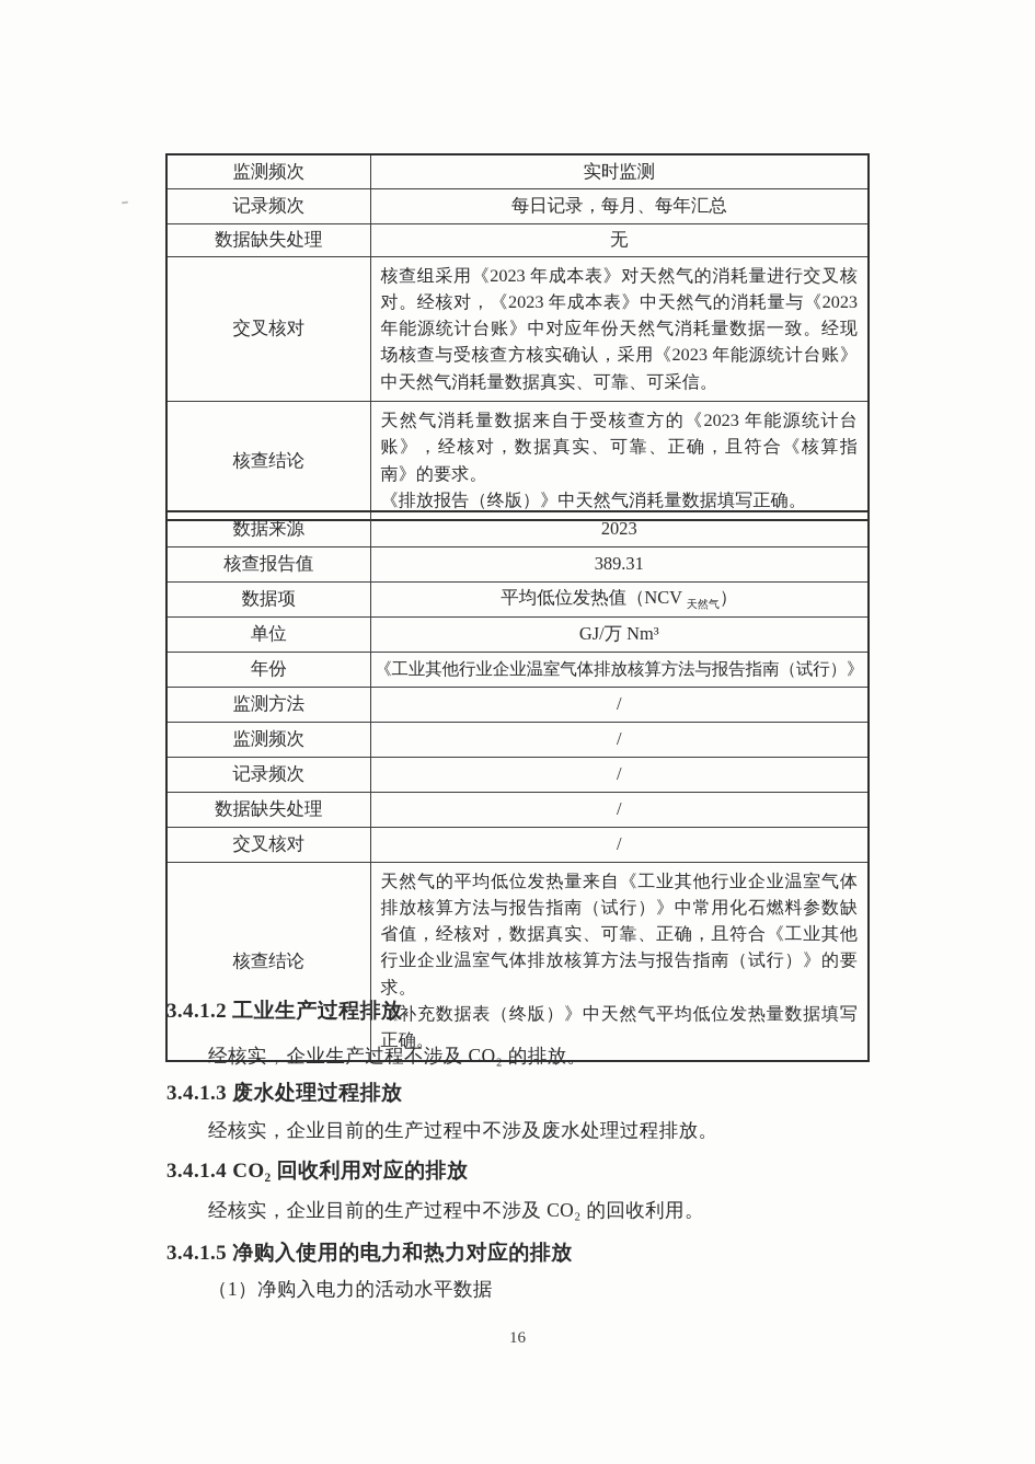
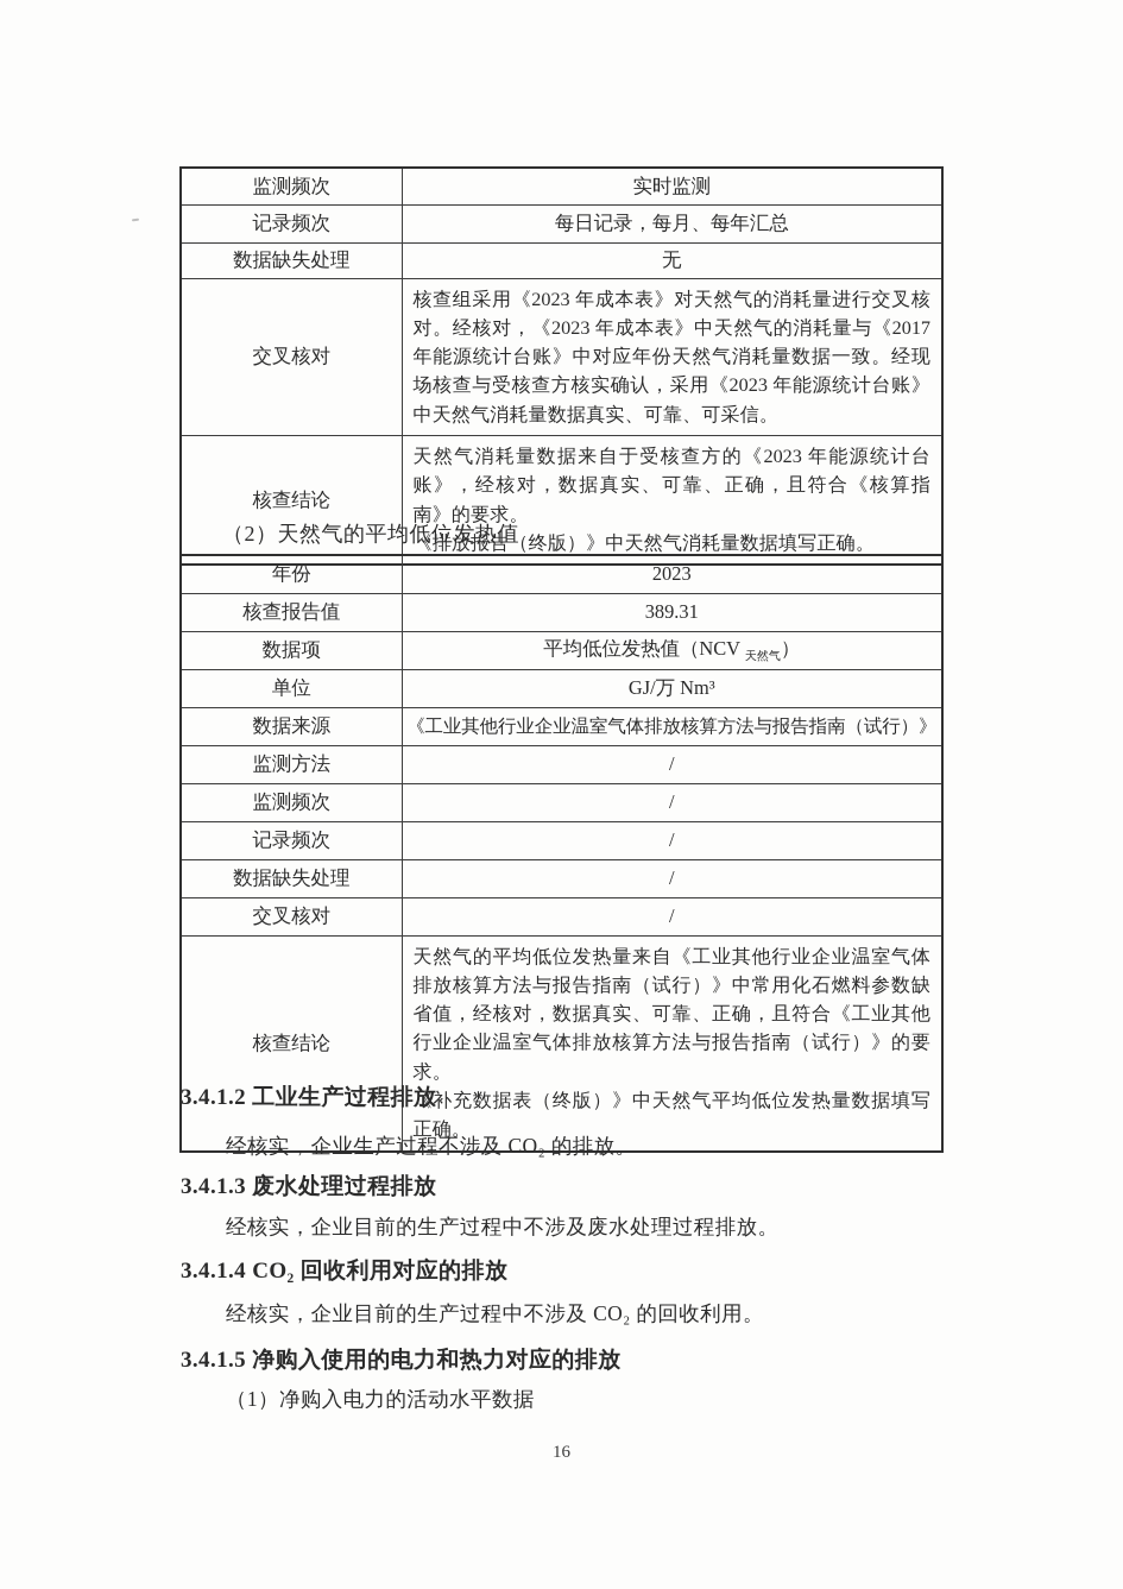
  监测频次	实时监测
  记录频次	每日记录，每月、每年汇总
  数据缺失处理	无
- 交叉核对	核查组采用《2023 年成本表》对天然气的消耗量进行交叉核对。经核对，《2023 年成本表》中天然气的消耗量与《2023 年能源统计台账》中对应年份天然气消耗量数据一致。经现场核查与受核查方核实确认，采用《2023 年能源统计台账》中天然气消耗量数据真实、可靠、可采信。
+ 交叉核对	核查组采用《2023 年成本表》对天然气的消耗量进行交叉核对。经核对，《2023 年成本表》中天然气的消耗量与《2017 年能源统计台账》中对应年份天然气消耗量数据一致。经现场核查与受核查方核实确认，采用《2023 年能源统计台账》中天然气消耗量数据真实、可靠、可采信。
  核查结论	天然气消耗量数据来自于受核查方的《2023 年能源统计台账》，经核对，数据真实、可靠、正确，且符合《核算指南》的要求。 《排放报告（终版）》中天然气消耗量数据填写正确。
+ （2）天然气的平均低位发热值
- 数据来源	2023
+ 年份	2023
  核查报告值	389.31
  数据项	平均低位发热值（NCV 天然气）
  单位	GJ/万 Nm³
- 年份	《工业其他行业企业温室气体排放核算方法与报告指南（试行）》
+ 数据来源	《工业其他行业企业温室气体排放核算方法与报告指南（试行）》
  监测方法	/
  监测频次	/
  记录频次	/
  数据缺失处理	/
  交叉核对	/
  核查结论	天然气的平均低位发热量来自《工业其他行业企业温室气体排放核算方法与报告指南（试行）》中常用化石燃料参数缺省值，经核对，数据真实、可靠、正确，且符合《工业其他行业企业温室气体排放核算方法与报告指南（试行）》的要求。 《补充数据表（终版）》中天然气平均低位发热量数据填写正确。
  3.4.1.2 工业生产过程排放
  经核实，企业生产过程不涉及 CO₂ 的排放。
  3.4.1.3 废水处理过程排放
  经核实，企业目前的生产过程中不涉及废水处理过程排放。
  3.4.1.4 CO₂ 回收利用对应的排放
  经核实，企业目前的生产过程中不涉及 CO₂ 的回收利用。
  3.4.1.5 净购入使用的电力和热力对应的排放
  （1）净购入电力的活动水平数据
  16
